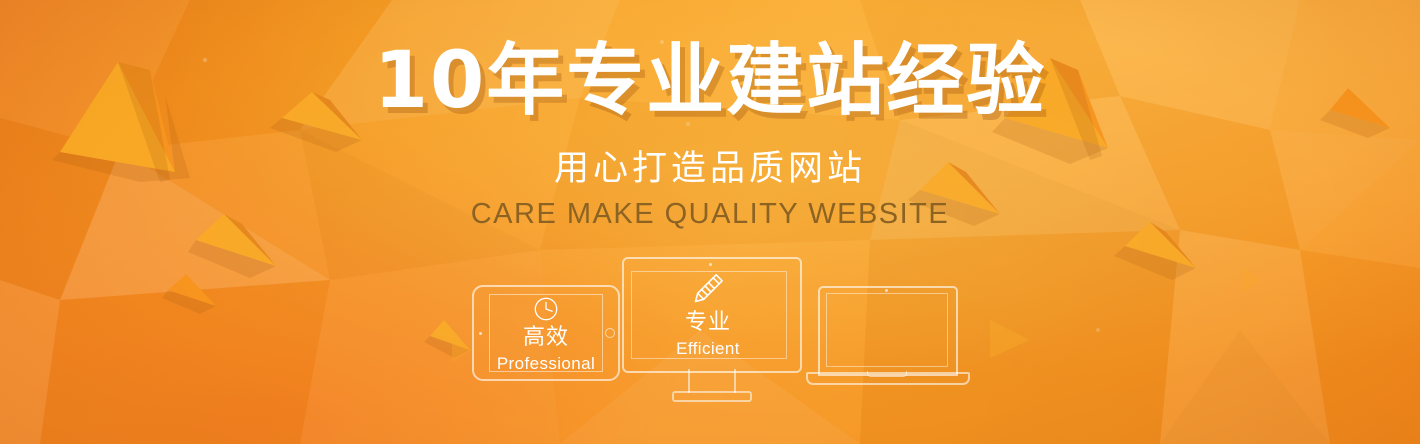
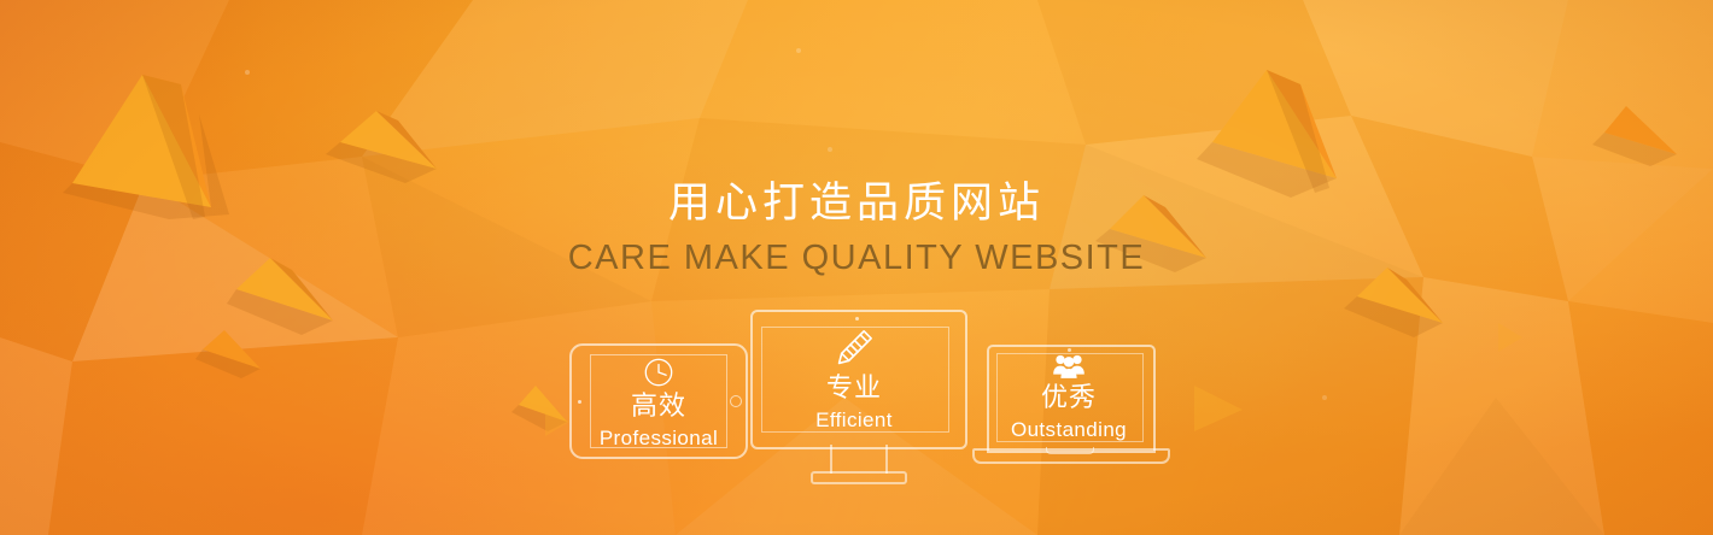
- 10年专业建站经验
  用心打造品质网站
  CARE MAKE QUALITY WEBSITE
  高效
  Professional
  专业
  Efficient
+ 优秀
+ Outstanding
